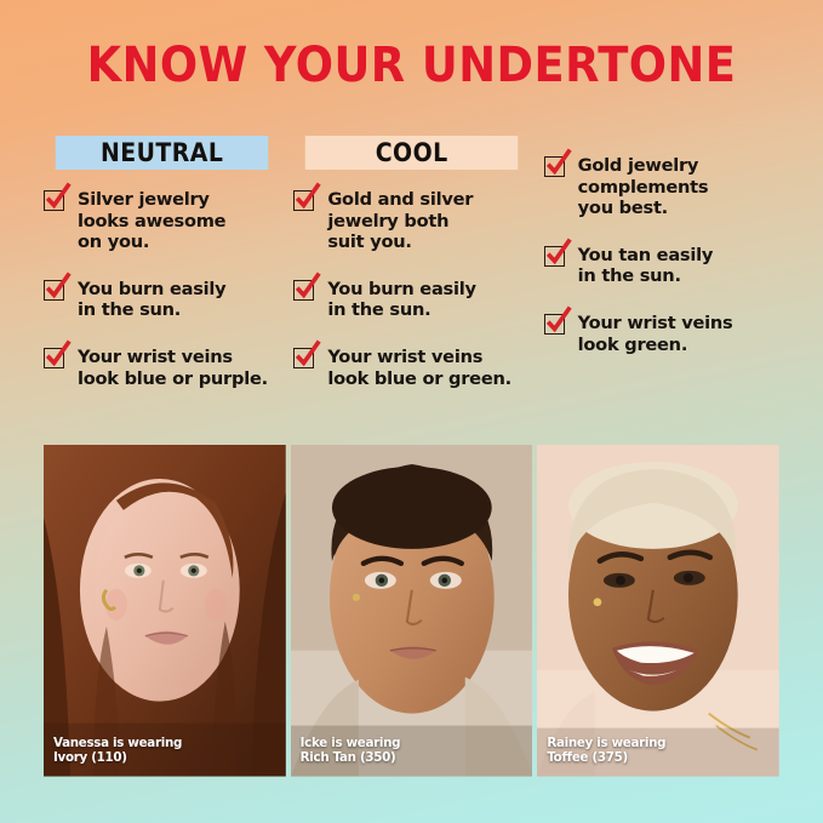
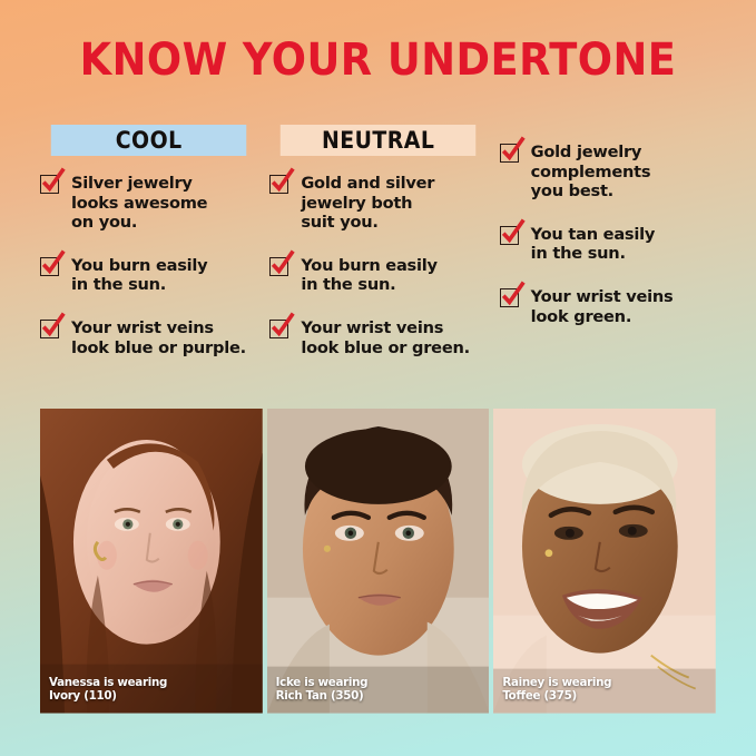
  KNOW YOUR UNDERTONE
- NEUTRAL
+ COOL
  Silver jewelry
  looks awesome
  on you.
  You burn easily
  in the sun.
  Your wrist veins
  look blue or purple.
- COOL
+ NEUTRAL
  Gold and silver
  jewelry both
  suit you.
  You burn easily
  in the sun.
  Your wrist veins
  look blue or green.
  Gold jewelry
  complements
  you best.
  You tan easily
  in the sun.
  Your wrist veins
  look green.
  Vanessa is wearing
  Ivory (110)
  Icke is wearing
  Rich Tan (350)
  Rainey is wearing
  Toffee (375)
